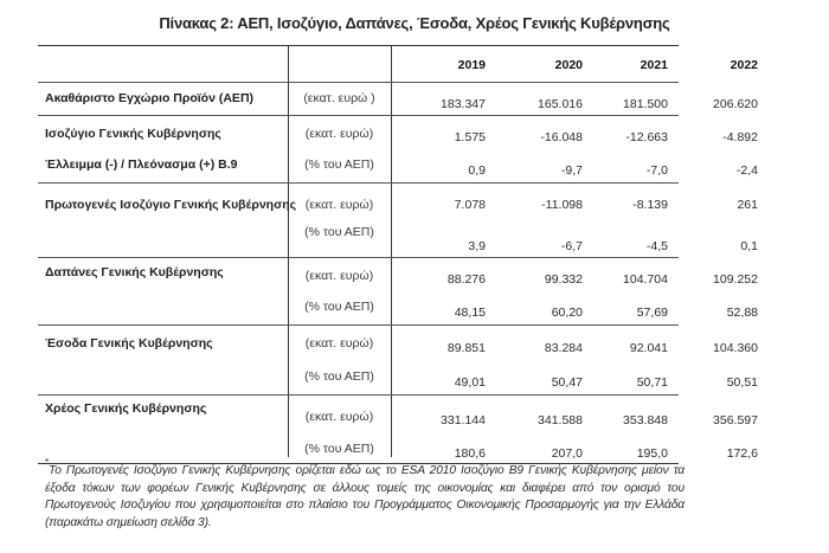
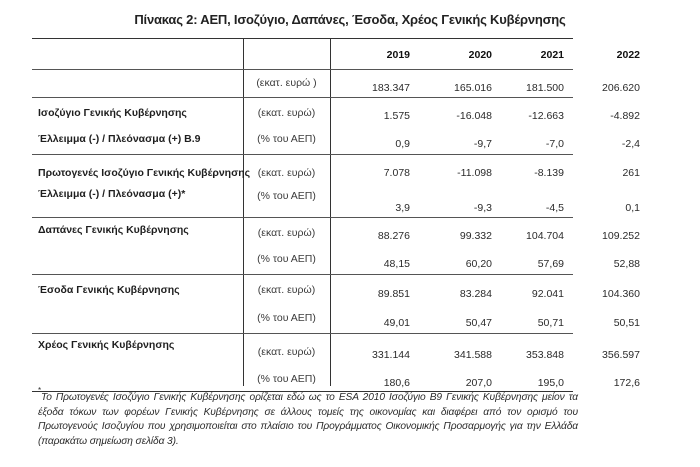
  Πίνακας 2: ΑΕΠ, Ισοζύγιο, Δαπάνες, Έσοδα, Χρέος Γενικής Κυβέρνησης
  2019
  2020
  2021
  2022
- Ακαθάριστο Εγχώριο Προϊόν (ΑΕΠ)
  (εκατ. ευρώ )
  183.347
  165.016
  181.500
  206.620
  Ισοζύγιο Γενικής Κυβέρνησης
  (εκατ. ευρώ)
  1.575
  -16.048
  -12.663
  -4.892
  Έλλειμμα (-) / Πλεόνασμα (+) Β.9
  (% του ΑΕΠ)
  0,9
  -9,7
  -7,0
  -2,4
  Πρωτογενές Ισοζύγιο Γενικής Κυβέρνησης
  (εκατ. ευρώ)
  7.078
  -11.098
  -8.139
  261
+ Έλλειμμα (-) / Πλεόνασμα (+)*
  (% του ΑΕΠ)
  3,9
- -6,7
+ -9,3
  -4,5
  0,1
  Δαπάνες Γενικής Κυβέρνησης
  (εκατ. ευρώ)
  88.276
  99.332
  104.704
  109.252
  (% του ΑΕΠ)
  48,15
  60,20
  57,69
  52,88
  Έσοδα Γενικής Κυβέρνησης
  (εκατ. ευρώ)
  89.851
  83.284
  92.041
  104.360
  (% του ΑΕΠ)
  49,01
  50,47
  50,71
  50,51
  Χρέος Γενικής Κυβέρνησης
  (εκατ. ευρώ)
  331.144
  341.588
  353.848
  356.597
  (% του ΑΕΠ)
  180,6
  207,0
  195,0
  172,6
  *Το Πρωτογενές Ισοζύγιο Γενικής Κυβέρνησης ορίζεται εδώ ως το ESA 2010 Ισοζύγιο Β9 Γενικής Κυβέρνησης μείον τα έξοδα τόκων των φορέων Γενικής Κυβέρνησης σε άλλους τομείς της οικονομίας και διαφέρει από τον ορισμό του Πρωτογενούς Ισοζυγίου που χρησιμοποιείται στο πλαίσιο του Προγράμματος Οικονομικής Προσαρμογής για την Ελλάδα (παρακάτω σημείωση σελίδα 3).
